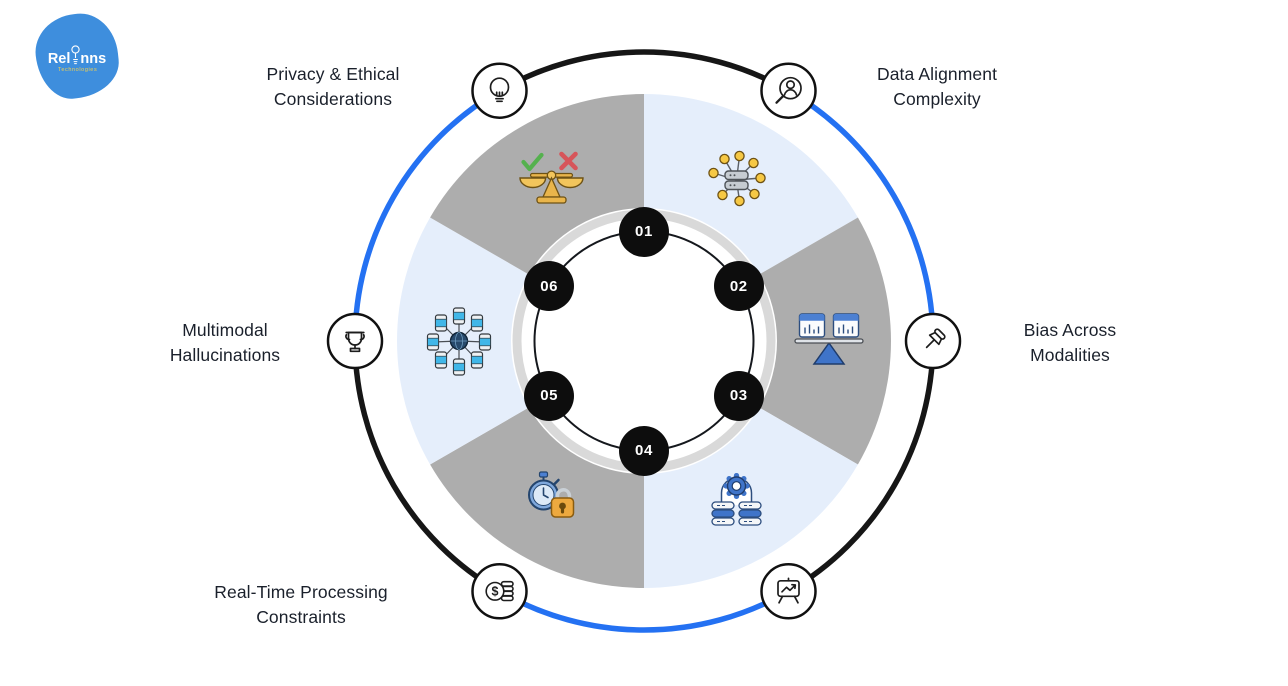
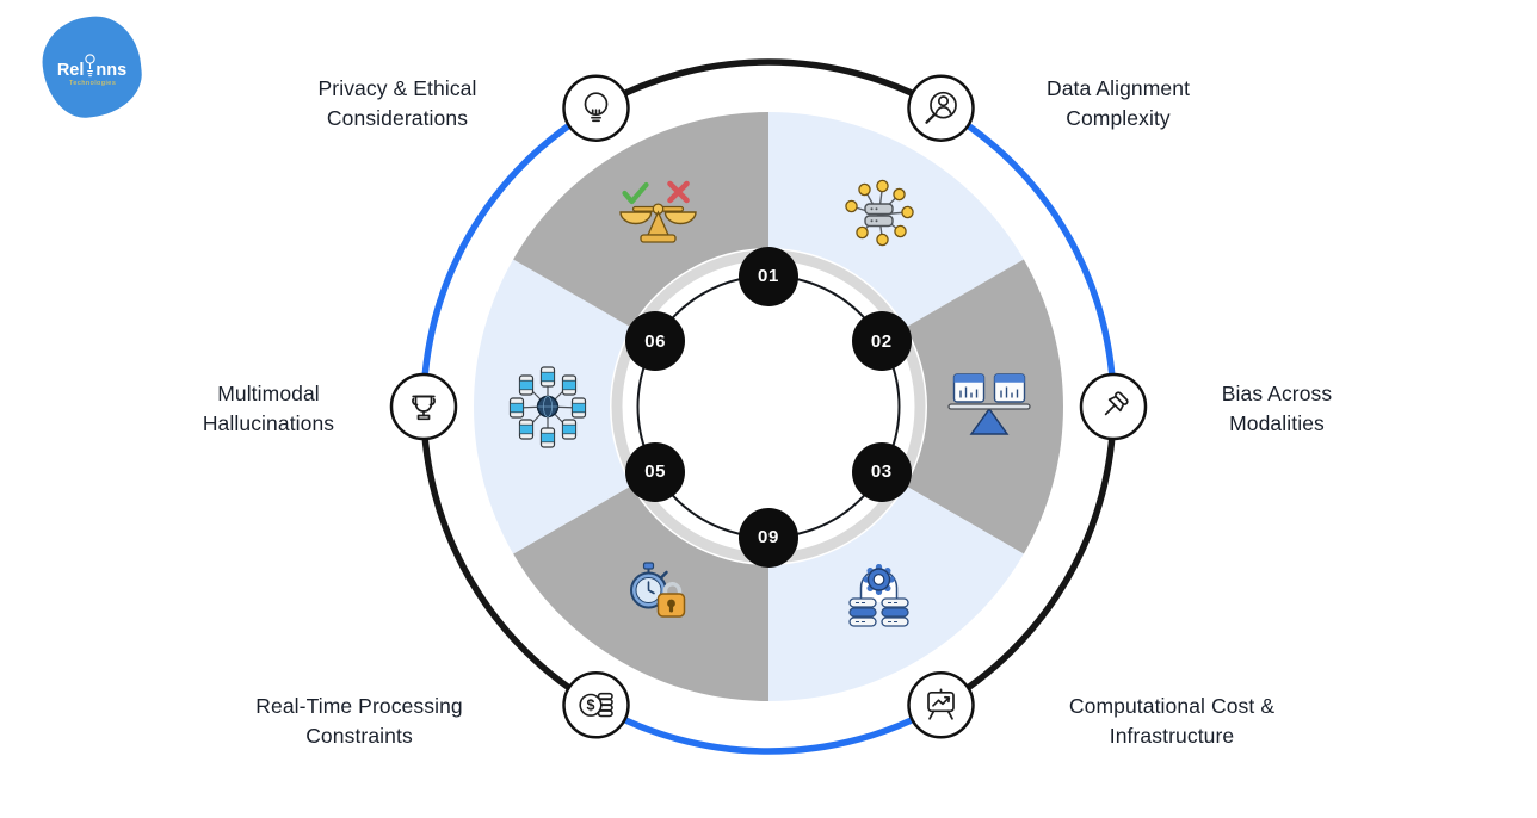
  $
  01
  02
  03
- 04
+ 09
  05
  06
  Privacy & Ethical
  Considerations
  Data Alignment
  Complexity
  Bias Across
  Modalities
+ Computational Cost &
+ Infrastructure
  Real-Time Processing
  Constraints
  Multimodal
  Hallucinations
  Rel
  nns
